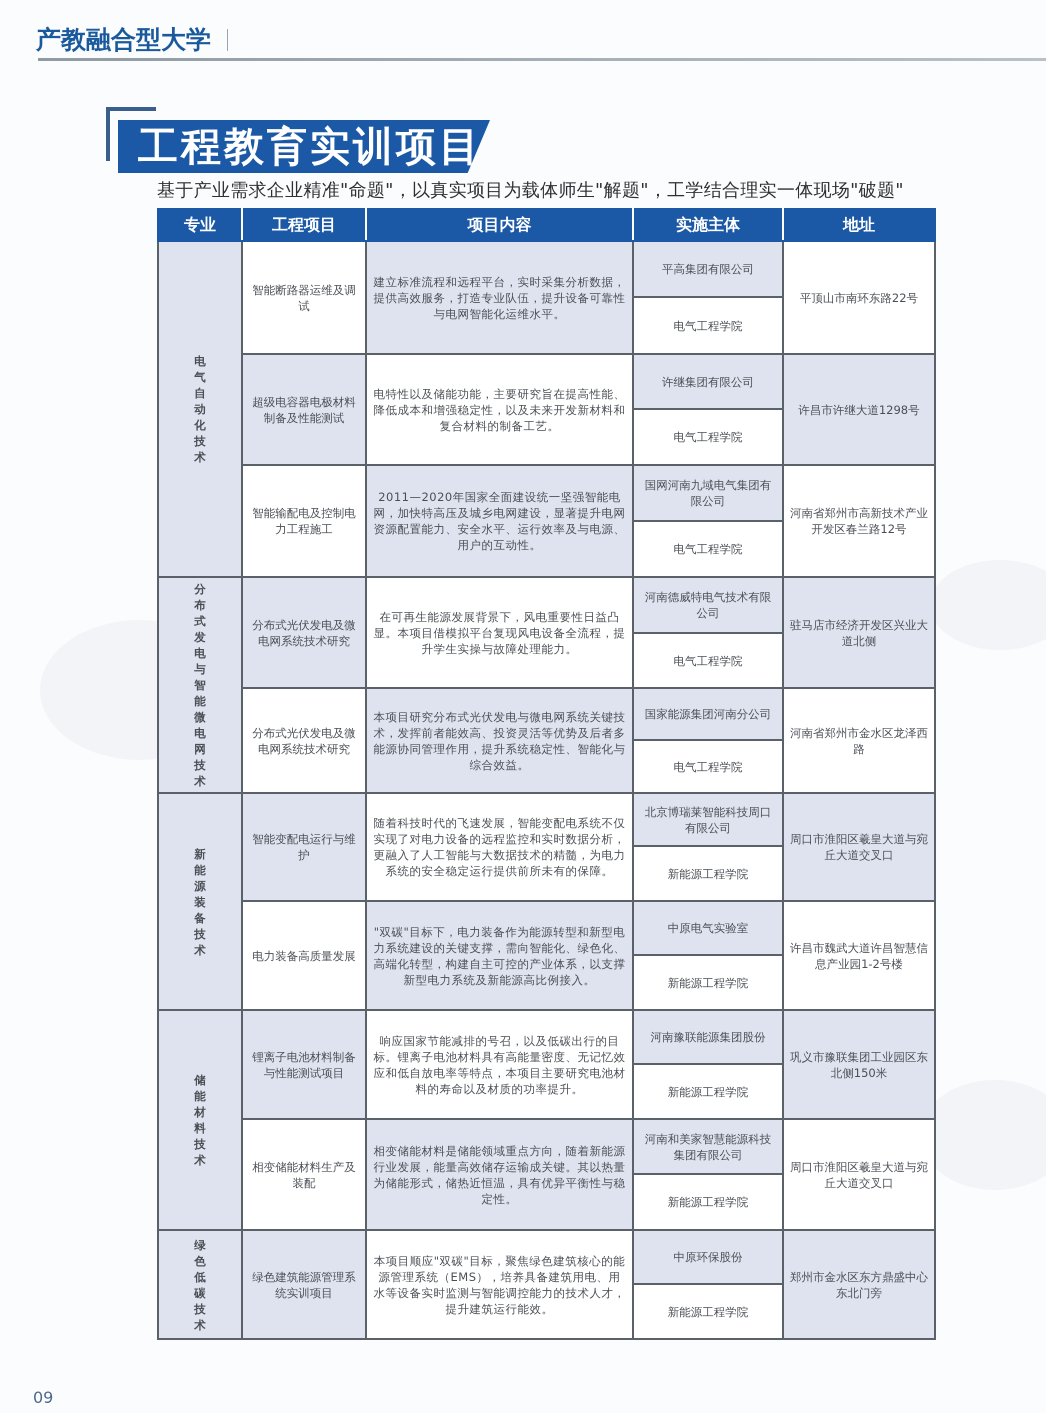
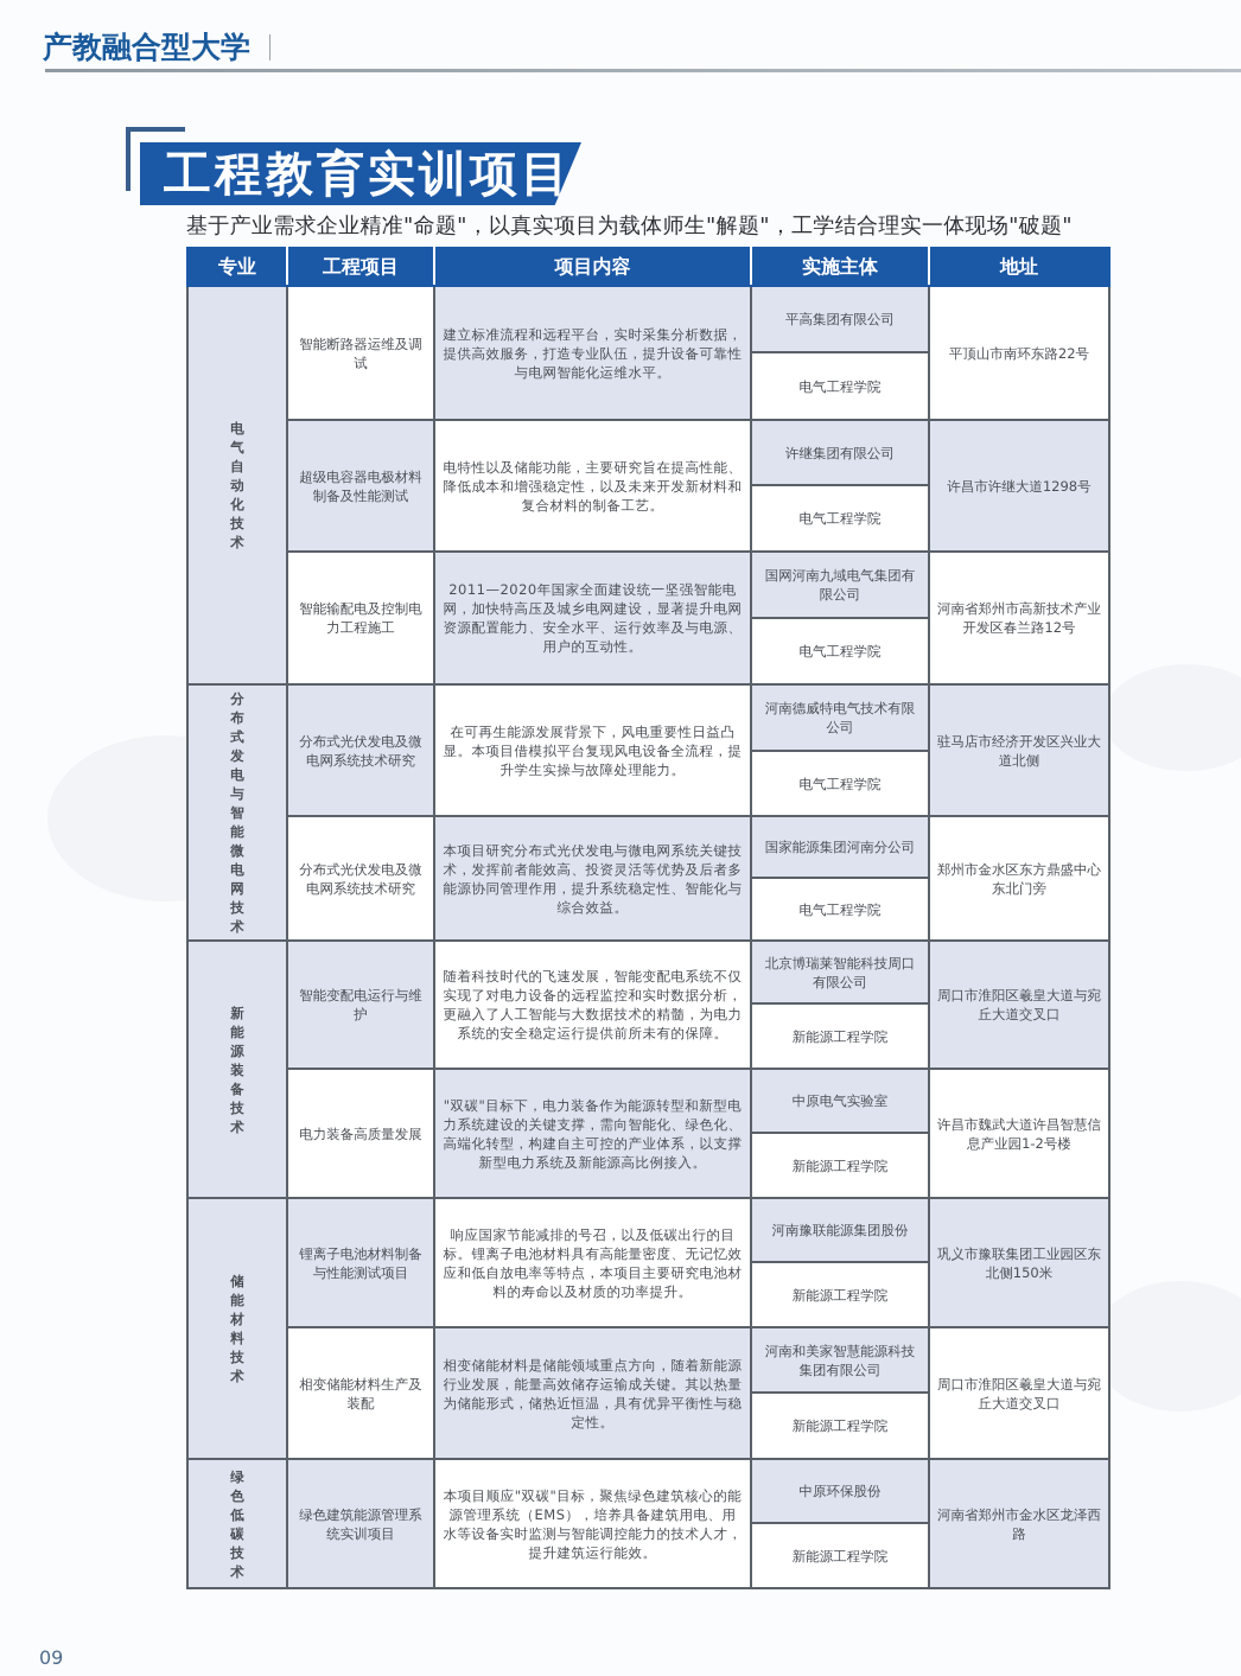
  产教融合型大学
  工程教育实训项目
  基于产业需求企业精准"命题"，以真实项目为载体师生"解题"，工学结合理实一体现场"破题"
  专业	工程项目	项目内容	实施主体	地址
  电气自动化技术	智能断路器运维及调试	建立标准流程和远程平台，实时采集分析数据，提供高效服务，打造专业队伍，提升设备可靠性与电网智能化运维水平。	平高集团有限公司	平顶山市南环东路22号
  电气工程学院
  超级电容器电极材料制备及性能测试	电特性以及储能功能，主要研究旨在提高性能、降低成本和增强稳定性，以及未来开发新材料和复合材料的制备工艺。	许继集团有限公司	许昌市许继大道1298号
  电气工程学院
  智能输配电及控制电力工程施工	2011—2020年国家全面建设统一坚强智能电网，加快特高压及城乡电网建设，显著提升电网资源配置能力、安全水平、运行效率及与电源、用户的互动性。	国网河南九域电气集团有限公司	河南省郑州市高新技术产业开发区春兰路12号
  电气工程学院
  分布式发电与智能微电网技术	分布式光伏发电及微电网系统技术研究	在可再生能源发展背景下，风电重要性日益凸显。本项目借模拟平台复现风电设备全流程，提升学生实操与故障处理能力。	河南德威特电气技术有限公司	驻马店市经济开发区兴业大道北侧
  电气工程学院
- 分布式光伏发电及微电网系统技术研究	本项目研究分布式光伏发电与微电网系统关键技术，发挥前者能效高、投资灵活等优势及后者多能源协同管理作用，提升系统稳定性、智能化与综合效益。	国家能源集团河南分公司	河南省郑州市金水区龙泽西路
+ 分布式光伏发电及微电网系统技术研究	本项目研究分布式光伏发电与微电网系统关键技术，发挥前者能效高、投资灵活等优势及后者多能源协同管理作用，提升系统稳定性、智能化与综合效益。	国家能源集团河南分公司	郑州市金水区东方鼎盛中心东北门旁
  电气工程学院
  新能源装备技术	智能变配电运行与维护	随着科技时代的飞速发展，智能变配电系统不仅实现了对电力设备的远程监控和实时数据分析，更融入了人工智能与大数据技术的精髓，为电力系统的安全稳定运行提供前所未有的保障。	北京博瑞莱智能科技周口有限公司	周口市淮阳区羲皇大道与宛丘大道交叉口
  新能源工程学院
  电力装备高质量发展	"双碳"目标下，电力装备作为能源转型和新型电力系统建设的关键支撑，需向智能化、绿色化、高端化转型，构建自主可控的产业体系，以支撑新型电力系统及新能源高比例接入。	中原电气实验室	许昌市魏武大道许昌智慧信息产业园1-2号楼
  新能源工程学院
  储能材料技术	锂离子电池材料制备与性能测试项目	响应国家节能减排的号召，以及低碳出行的目标。锂离子电池材料具有高能量密度、无记忆效应和低自放电率等特点，本项目主要研究电池材料的寿命以及材质的功率提升。	河南豫联能源集团股份	巩义市豫联集团工业园区东北侧150米
  新能源工程学院
  相变储能材料生产及装配	相变储能材料是储能领域重点方向，随着新能源行业发展，能量高效储存运输成关键。其以热量为储能形式，储热近恒温，具有优异平衡性与稳定性。	河南和美家智慧能源科技集团有限公司	周口市淮阳区羲皇大道与宛丘大道交叉口
  新能源工程学院
- 绿色低碳技术	绿色建筑能源管理系统实训项目	本项目顺应"双碳"目标，聚焦绿色建筑核心的能源管理系统（EMS），培养具备建筑用电、用水等设备实时监测与智能调控能力的技术人才，提升建筑运行能效。	中原环保股份	郑州市金水区东方鼎盛中心东北门旁
+ 绿色低碳技术	绿色建筑能源管理系统实训项目	本项目顺应"双碳"目标，聚焦绿色建筑核心的能源管理系统（EMS），培养具备建筑用电、用水等设备实时监测与智能调控能力的技术人才，提升建筑运行能效。	中原环保股份	河南省郑州市金水区龙泽西路
  新能源工程学院
  09
